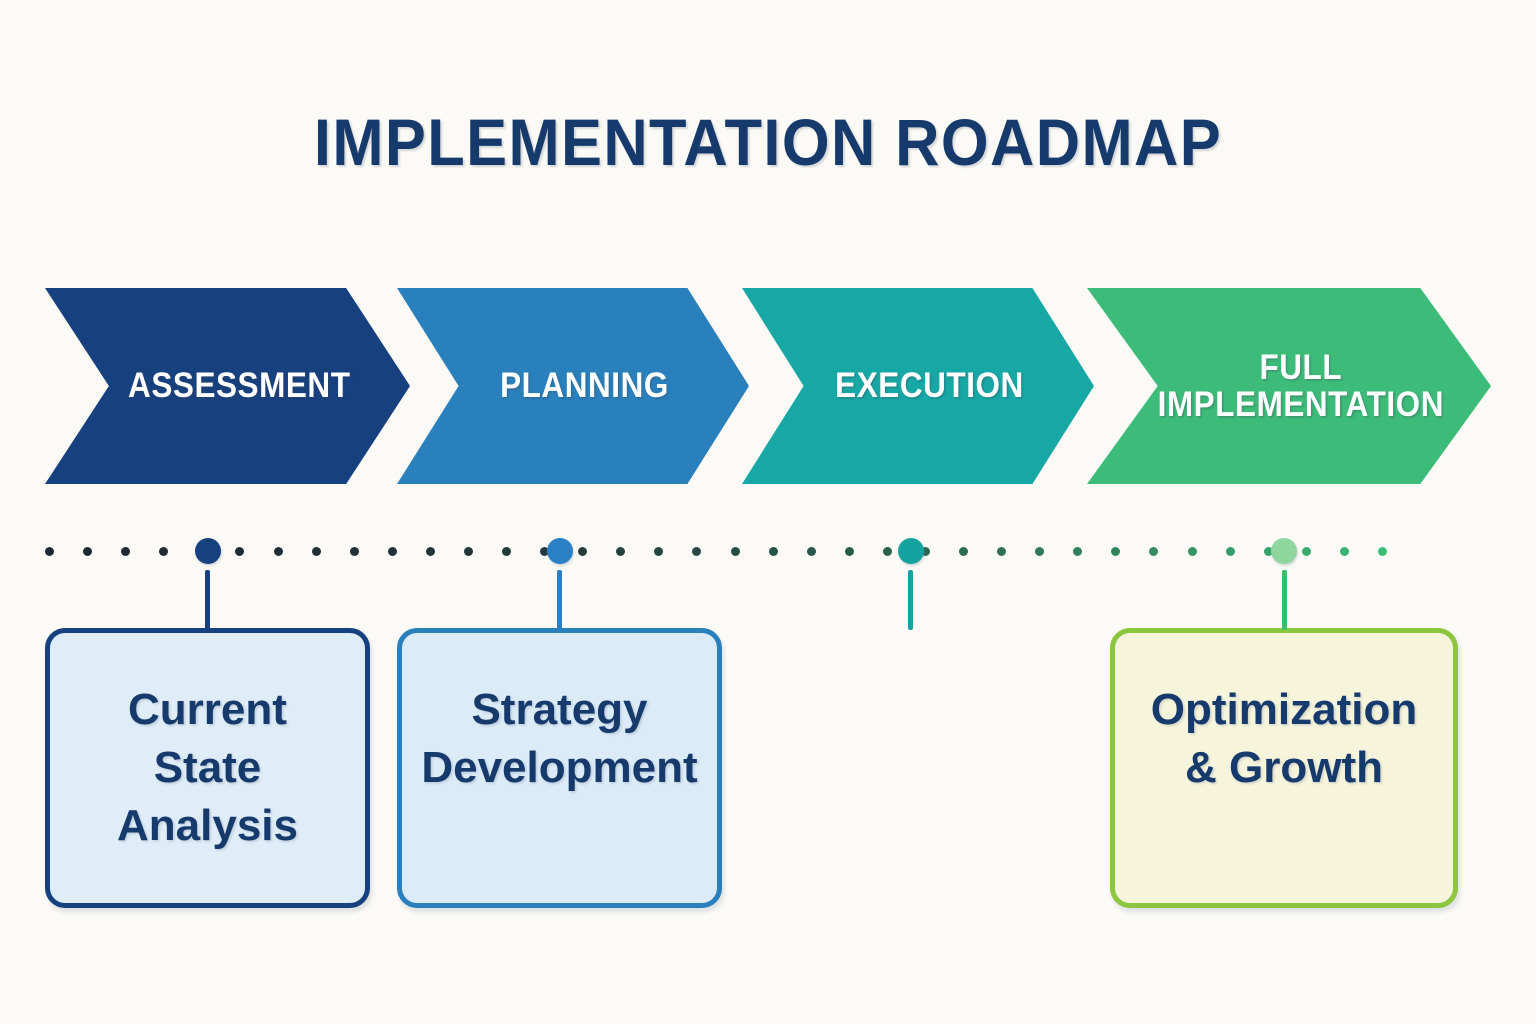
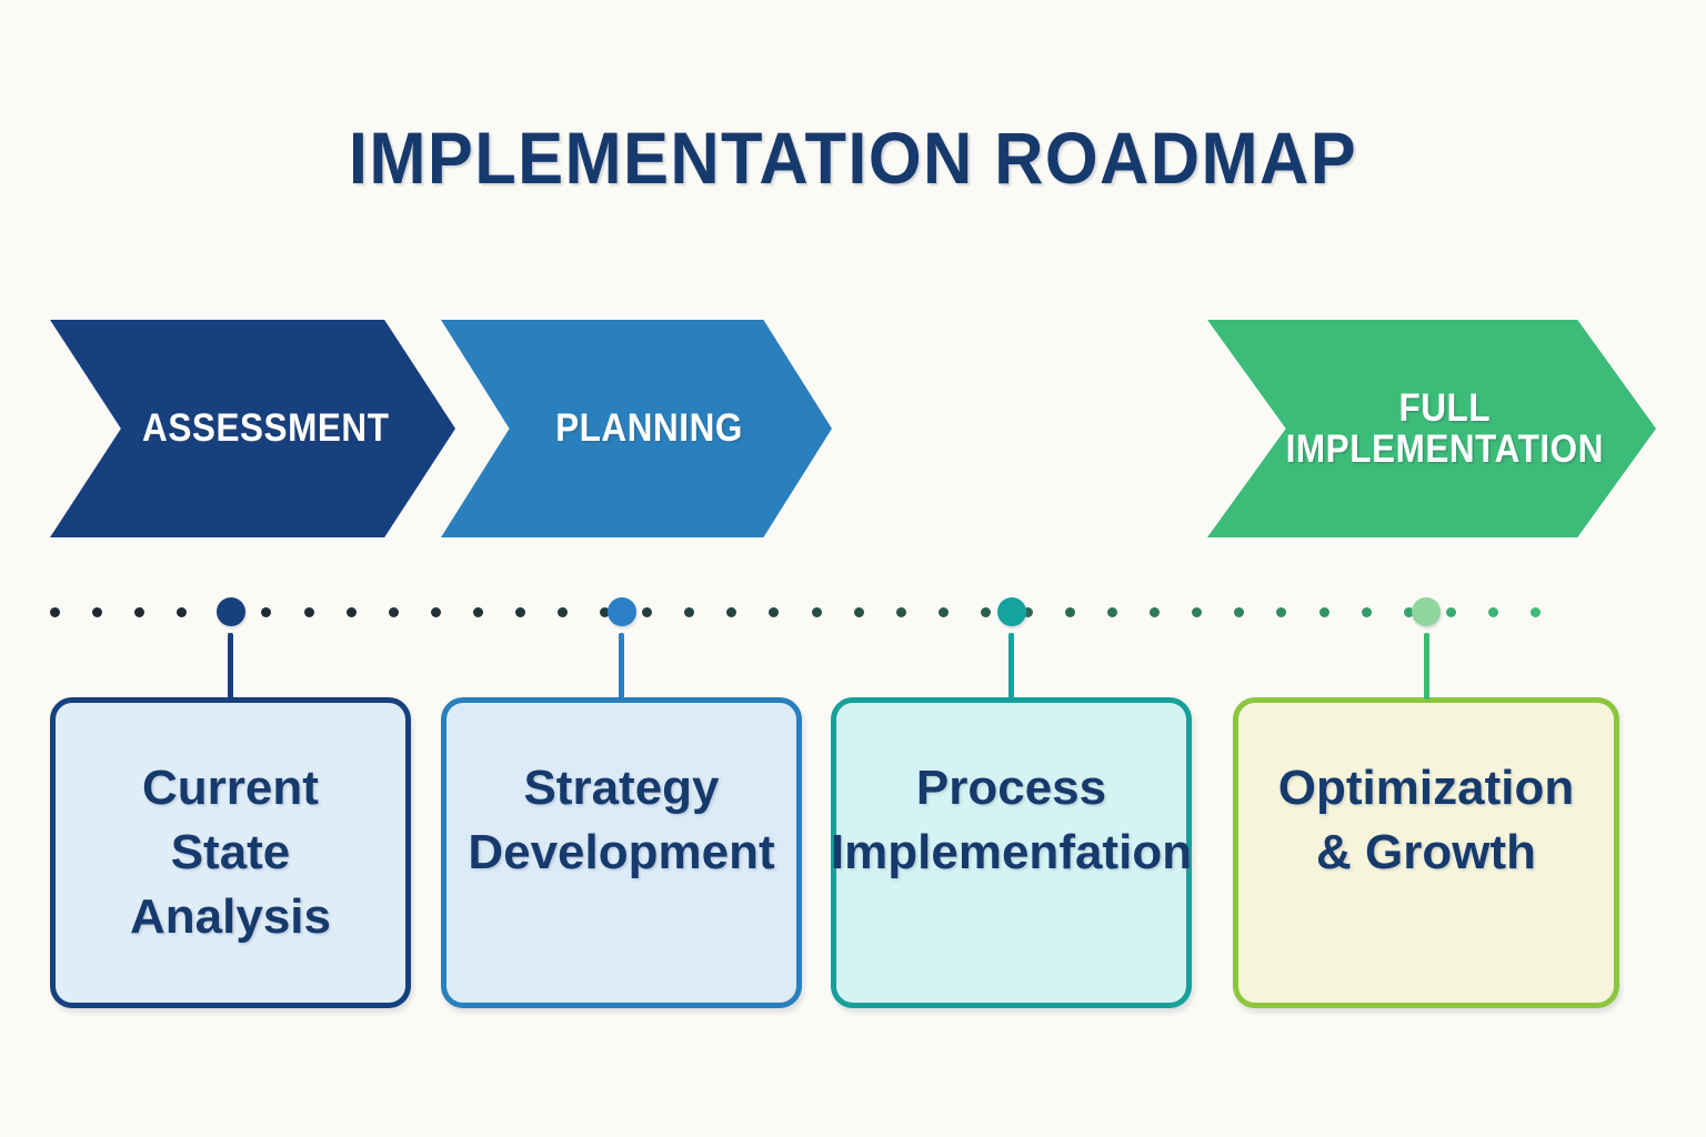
  IMPLEMENTATION ROADMAP
  ASSESSMENT
  PLANNING
- EXECUTION
  FULL
  IMPLEMENTATION
  Current
  State
  Analysis
  Strategy
  Development
+ Process
+ Implemenfation
  Optimization
  & Growth
